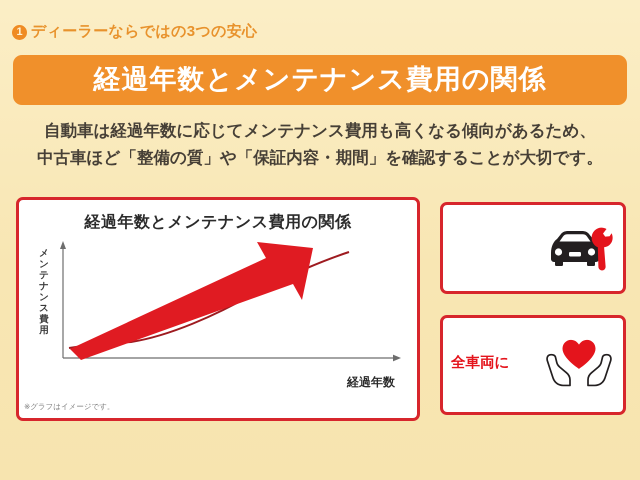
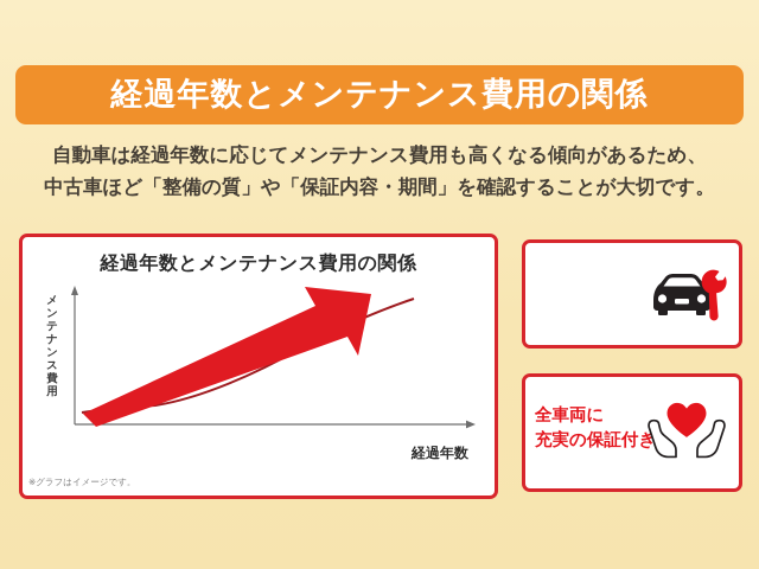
- 1
- ディーラーならではの3つの安心
  経過年数とメンテナンス費用の関係
  自動車は経過年数に応じてメンテナンス費用も高くなる傾向があるため、
  中古車ほど「整備の質」や「保証内容・期間」を確認することが大切です。
  経過年数とメンテナンス費用の関係
  メンテナンス費用
  経過年数
  ※グラフはイメージです。
  全車両に
+ 充実の保証付き
